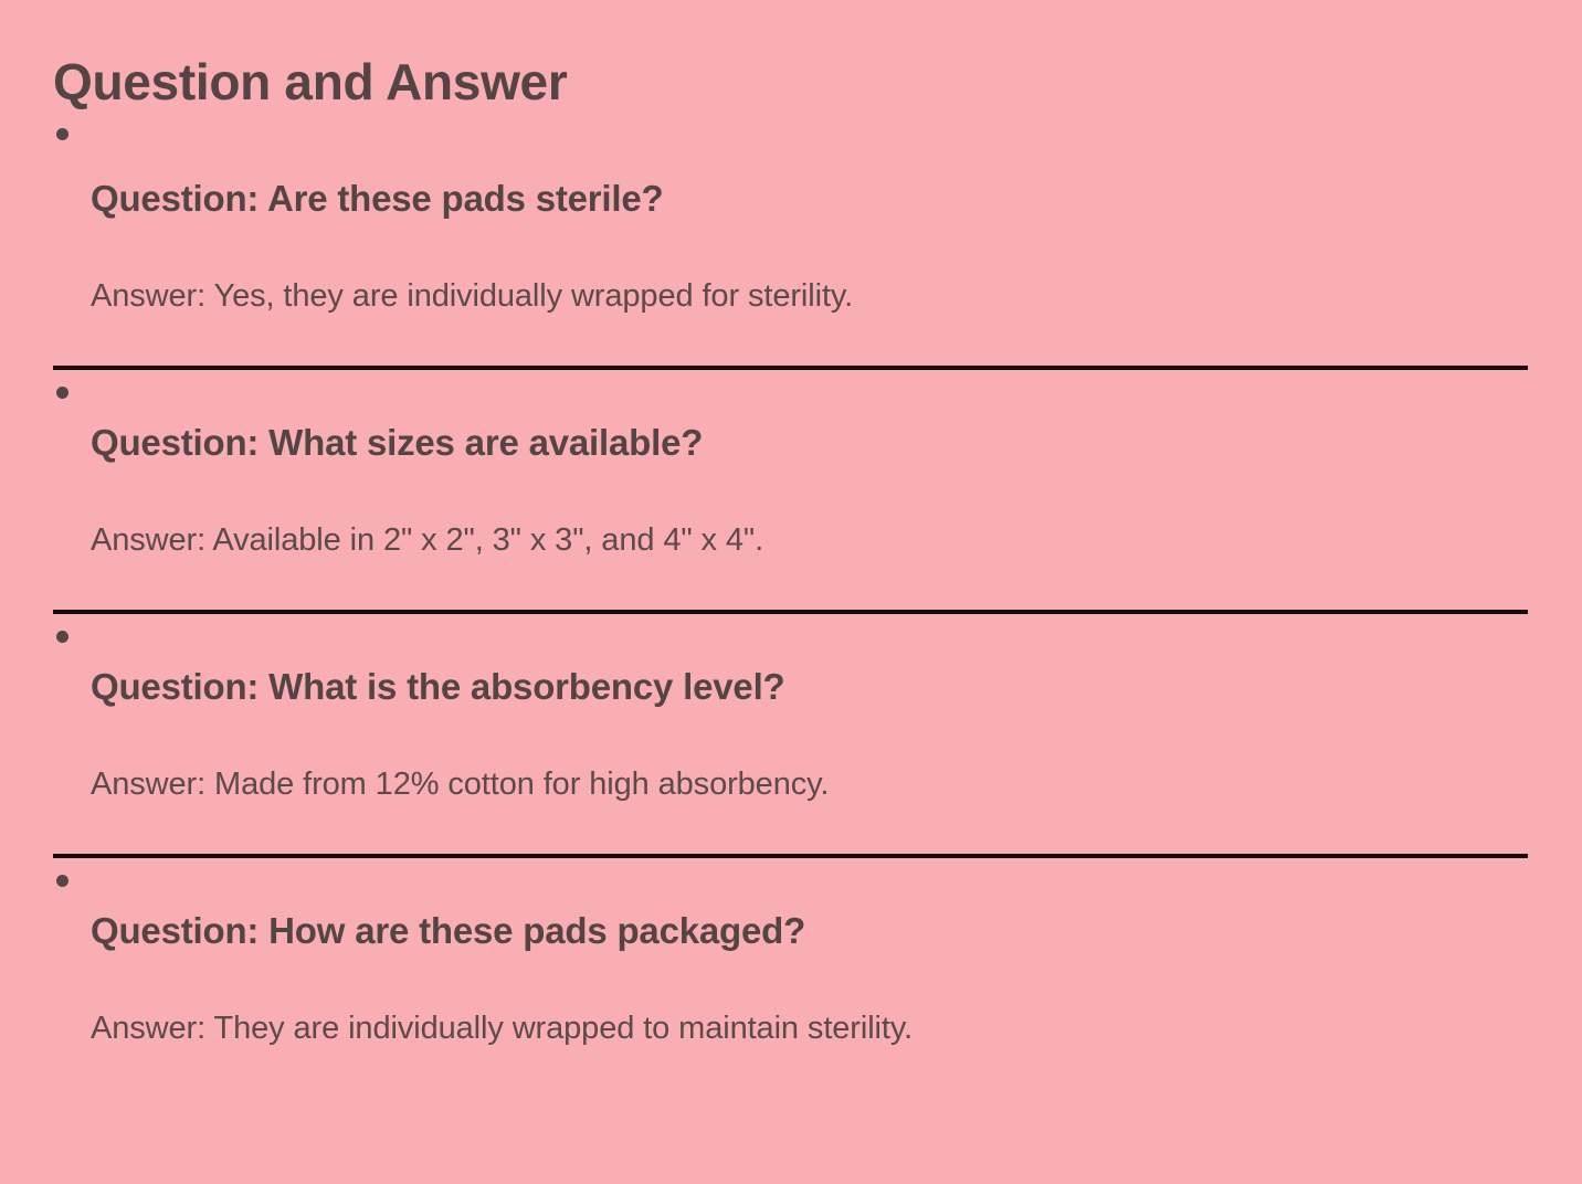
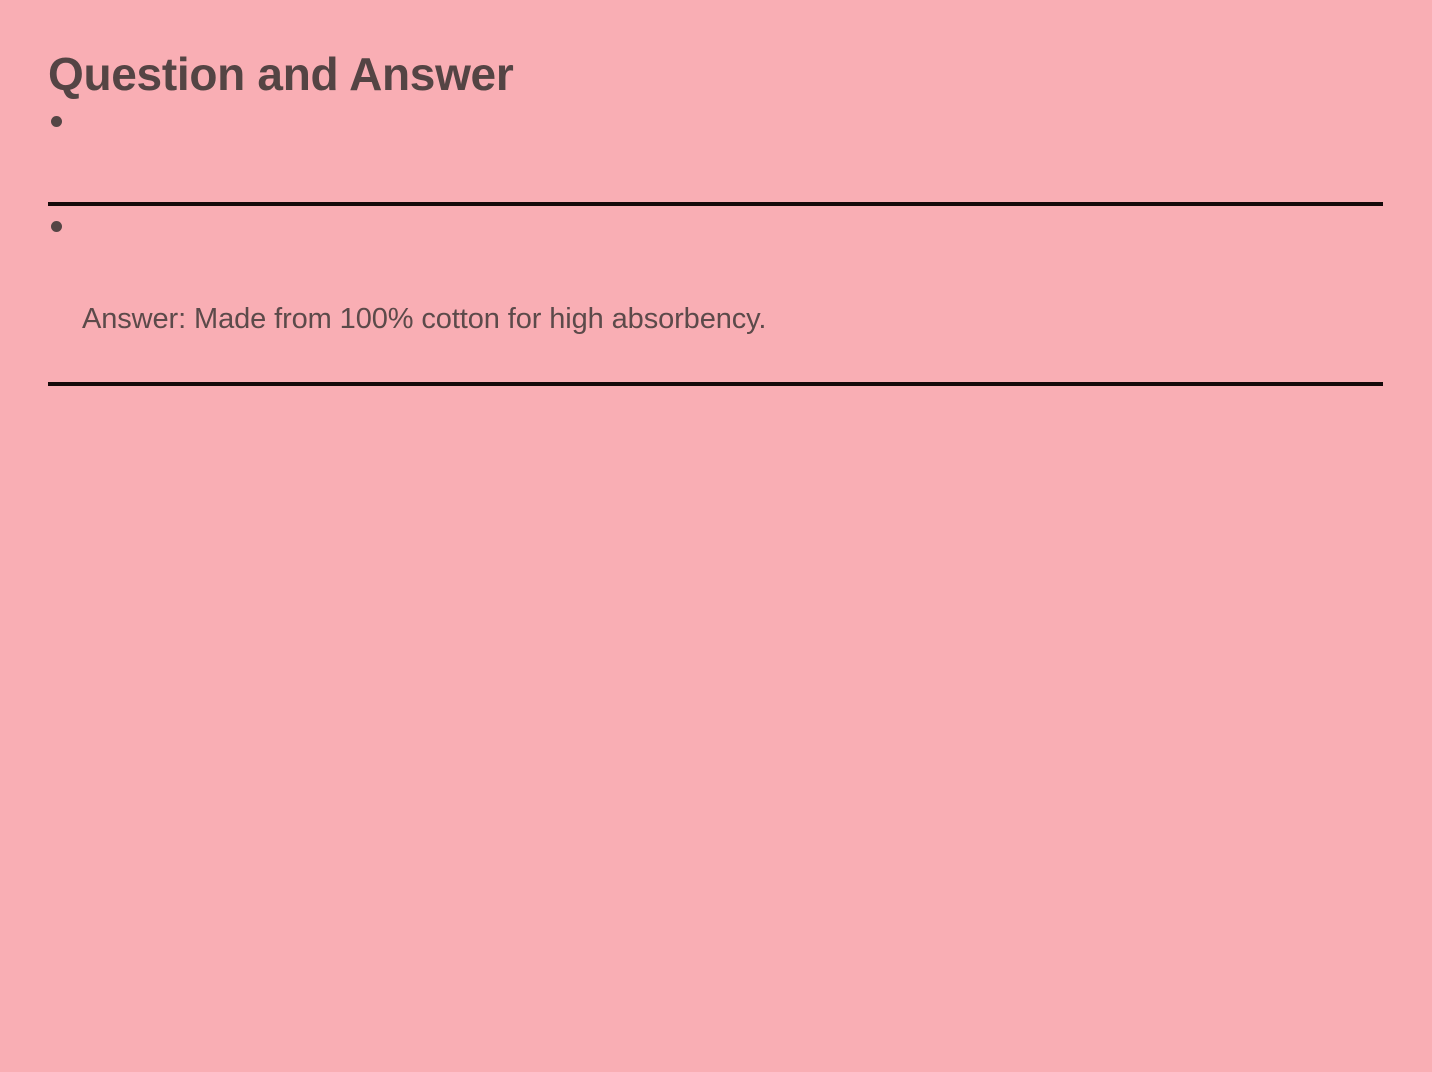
  Question and Answer
- Question: Are these pads sterile?
- Answer: Yes, they are individually wrapped for sterility.
- Question: What sizes are available?
- Answer: Available in 2" x 2", 3" x 3", and 4" x 4".
- Question: What is the absorbency level?
- Answer: Made from 12% cotton for high absorbency.
+ Answer: Made from 100% cotton for high absorbency.
- Question: How are these pads packaged?
- Answer: They are individually wrapped to maintain sterility.
